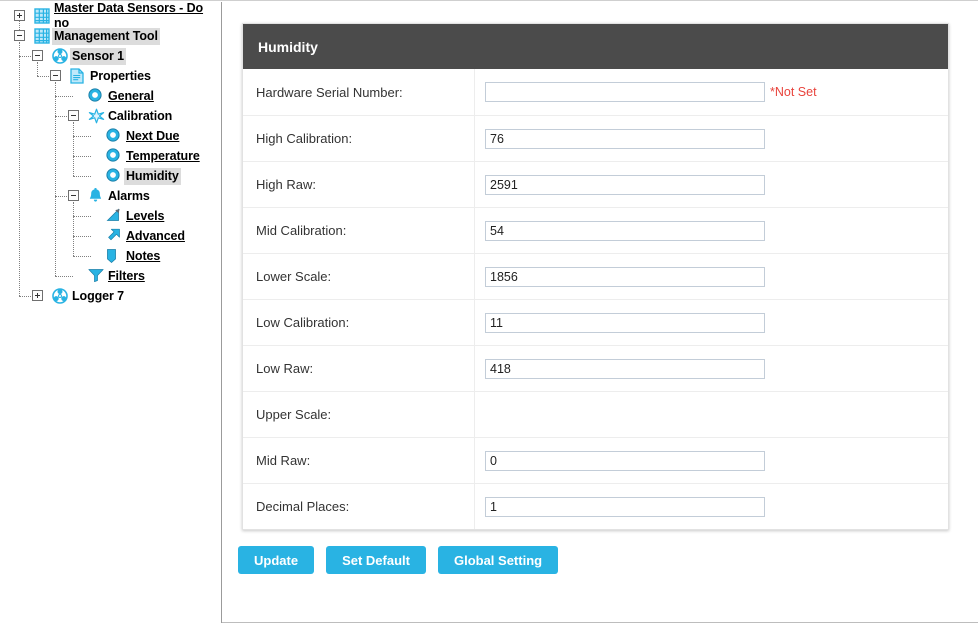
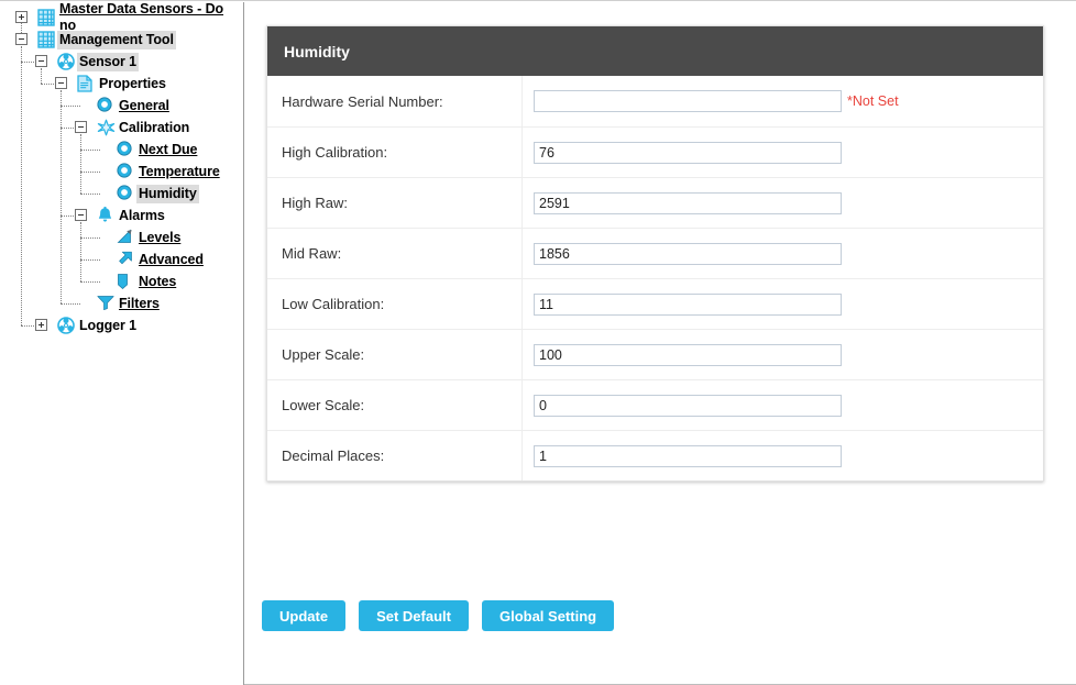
  Master Data Sensors - Do no
  Management Tool
  Sensor 1
  Properties
  General
  Calibration
  Next Due
  Temperature
  Humidity
  Alarms
  Levels
  Advanced
  Notes
  Filters
- Logger 7
+ Logger 1
  Humidity
  Hardware Serial Number:
  *Not Set
  High Calibration:
  76
  High Raw:
  2591
- Mid Calibration:
- 54
- Lower Scale:
+ Mid Raw:
  1856
  Low Calibration:
  11
- Low Raw:
- 418
  Upper Scale:
+ 100
- Mid Raw:
+ Lower Scale:
  0
  Decimal Places:
  1
  Update
  Set Default
  Global Setting
